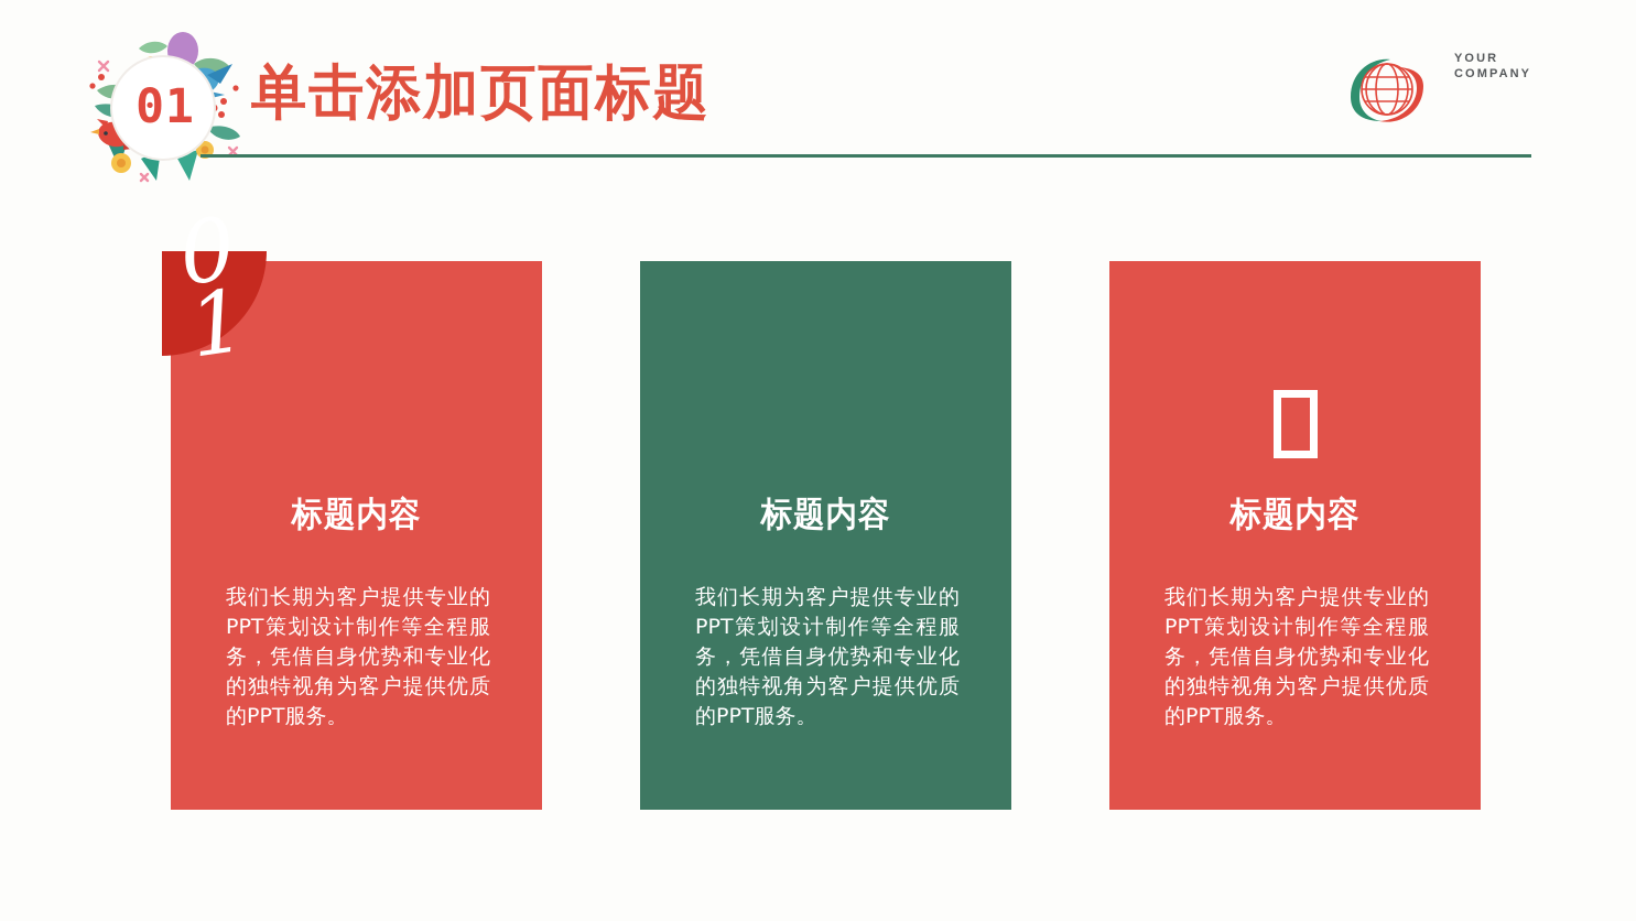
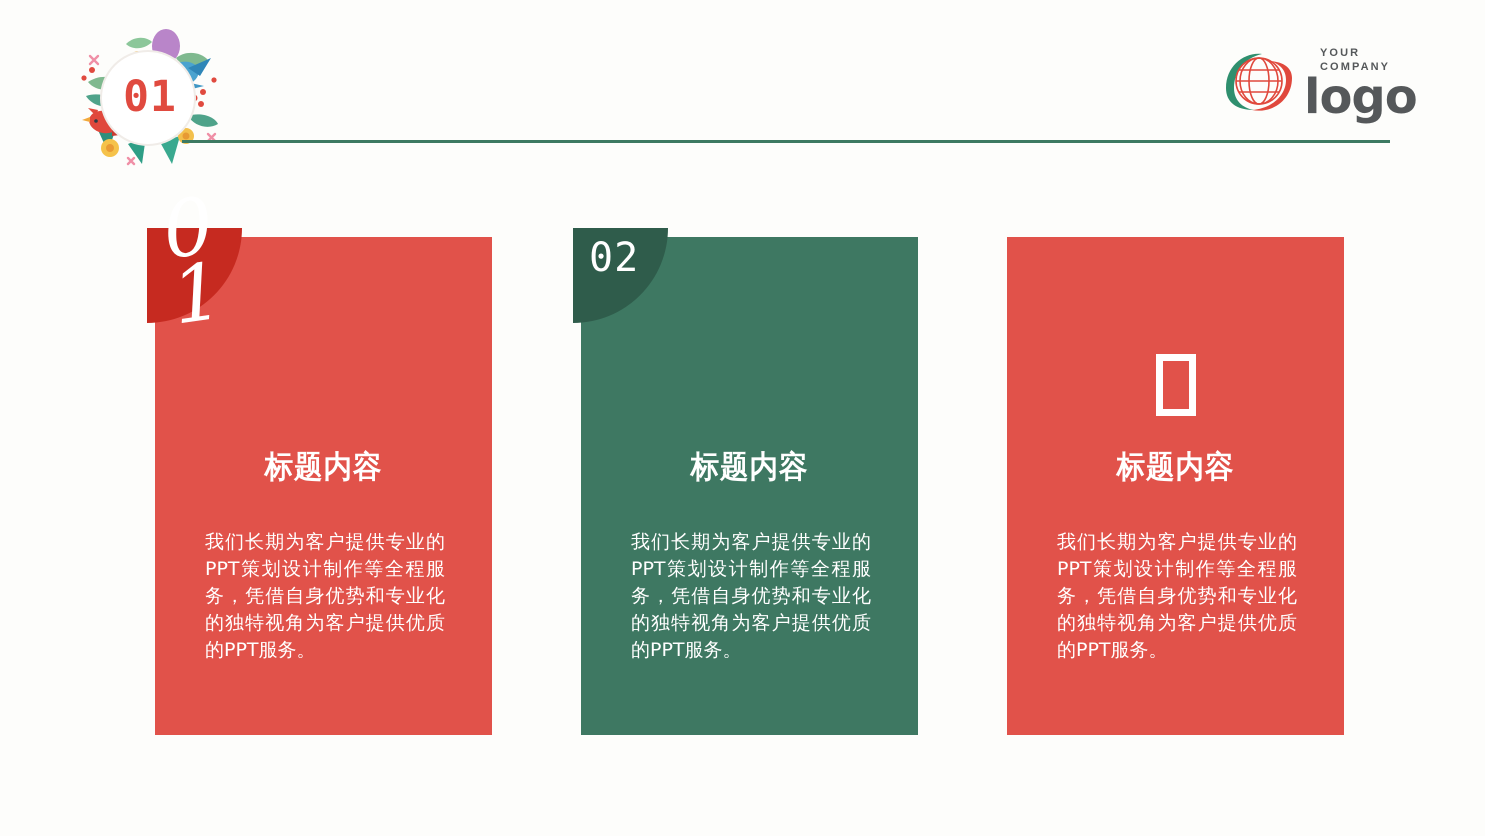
  01
- 单击添加页面标题
  YOUR COMPANY
+ logo
  标题内容
  我们长期为客户提供专业的PPT策划设计制作等全程服务，凭借自身优势和专业化的独特视角为客户提供优质的PPT服务。
+ 02
  标题内容
  我们长期为客户提供专业的PPT策划设计制作等全程服务，凭借自身优势和专业化的独特视角为客户提供优质的PPT服务。
  标题内容
  我们长期为客户提供专业的PPT策划设计制作等全程服务，凭借自身优势和专业化的独特视角为客户提供优质的PPT服务。
